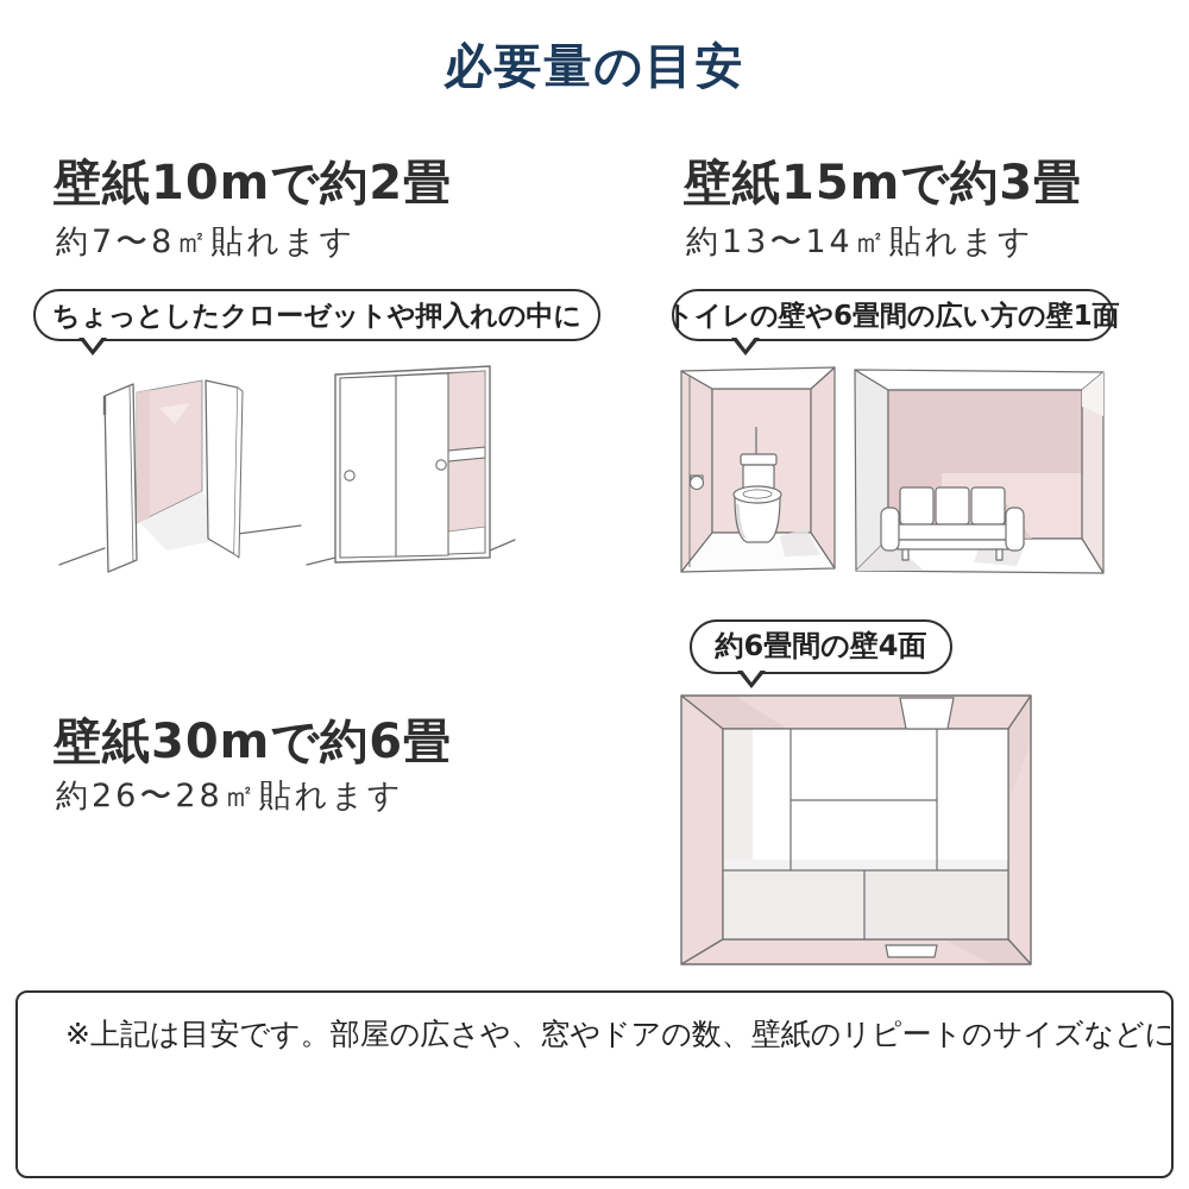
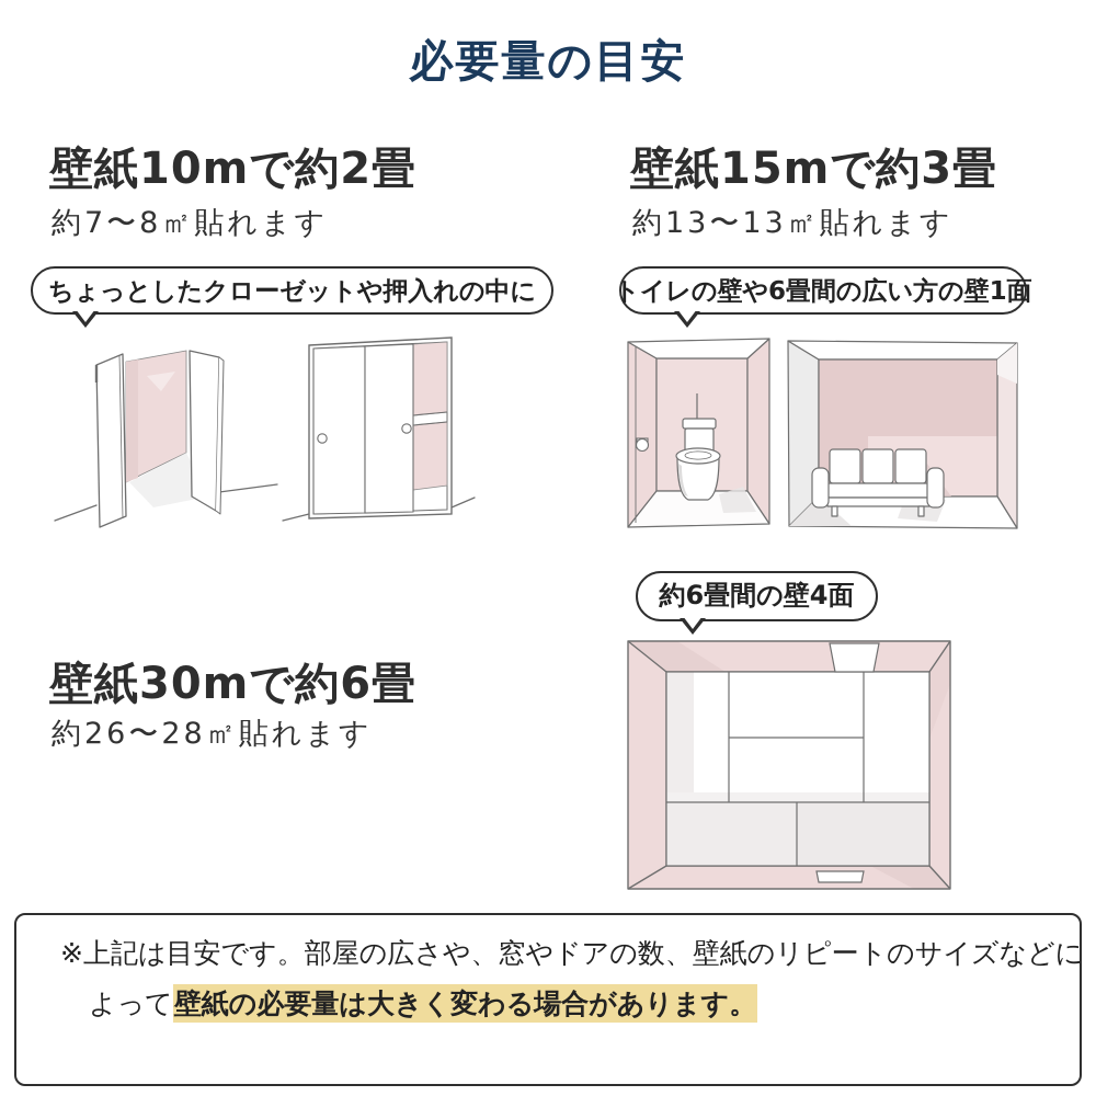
  必要量の目安
  壁紙10mで約2畳
  約7〜8㎡貼れます
  ちょっとしたクローゼットや押入れの中に
  壁紙15mで約3畳
- 約13〜14㎡貼れます
+ 約13〜13㎡貼れます
  トイレの壁や6畳間の広い方の壁1面
  約6畳間の壁4面
  壁紙30mで約6畳
  約26〜28㎡貼れます
  ※上記は目安です。部屋の広さや、窓やドアの数、壁紙のリピートのサイズなどに
+ よって壁紙の必要量は大きく変わる場合があります。
